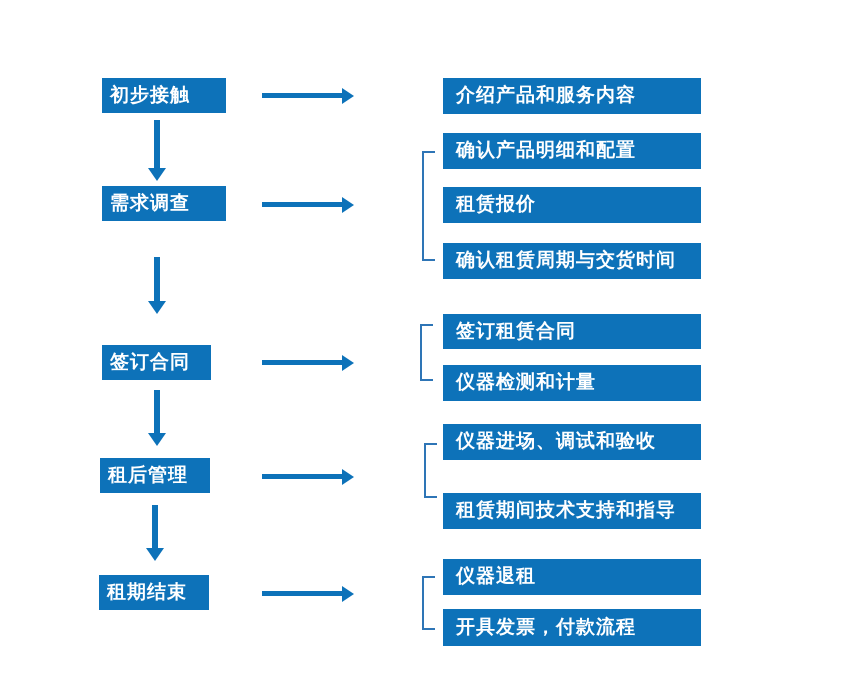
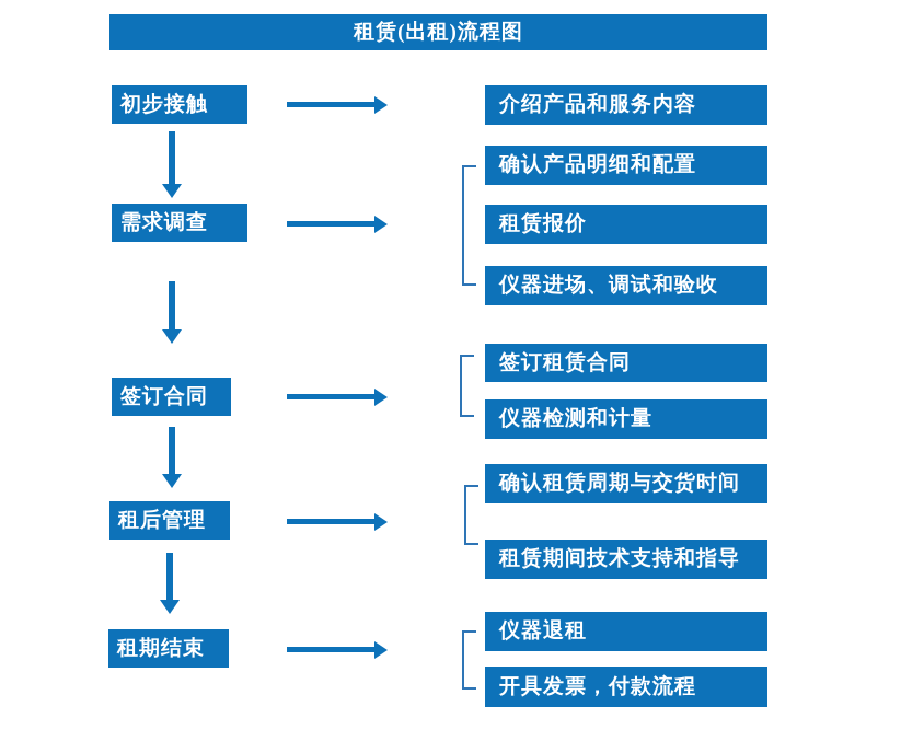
+ 租赁(出租)流程图
  初步接触
  需求调查
  签订合同
  租后管理
  租期结束
  介绍产品和服务内容
  确认产品明细和配置
  租赁报价
- 确认租赁周期与交货时间
+ 仪器进场、调试和验收
  签订租赁合同
  仪器检测和计量
- 仪器进场、调试和验收
+ 确认租赁周期与交货时间
  租赁期间技术支持和指导
  仪器退租
  开具发票，付款流程
